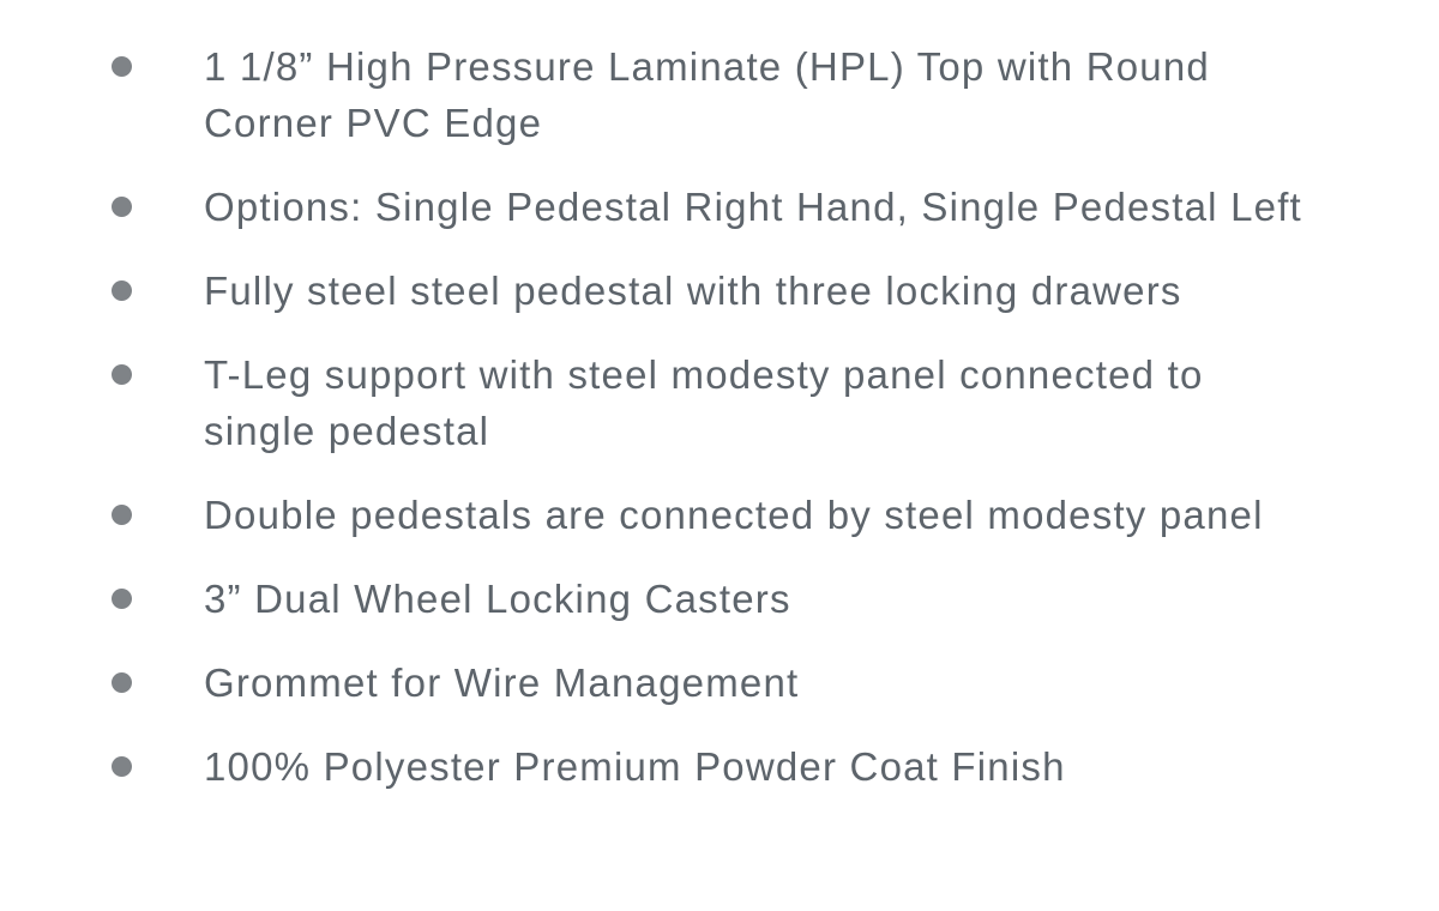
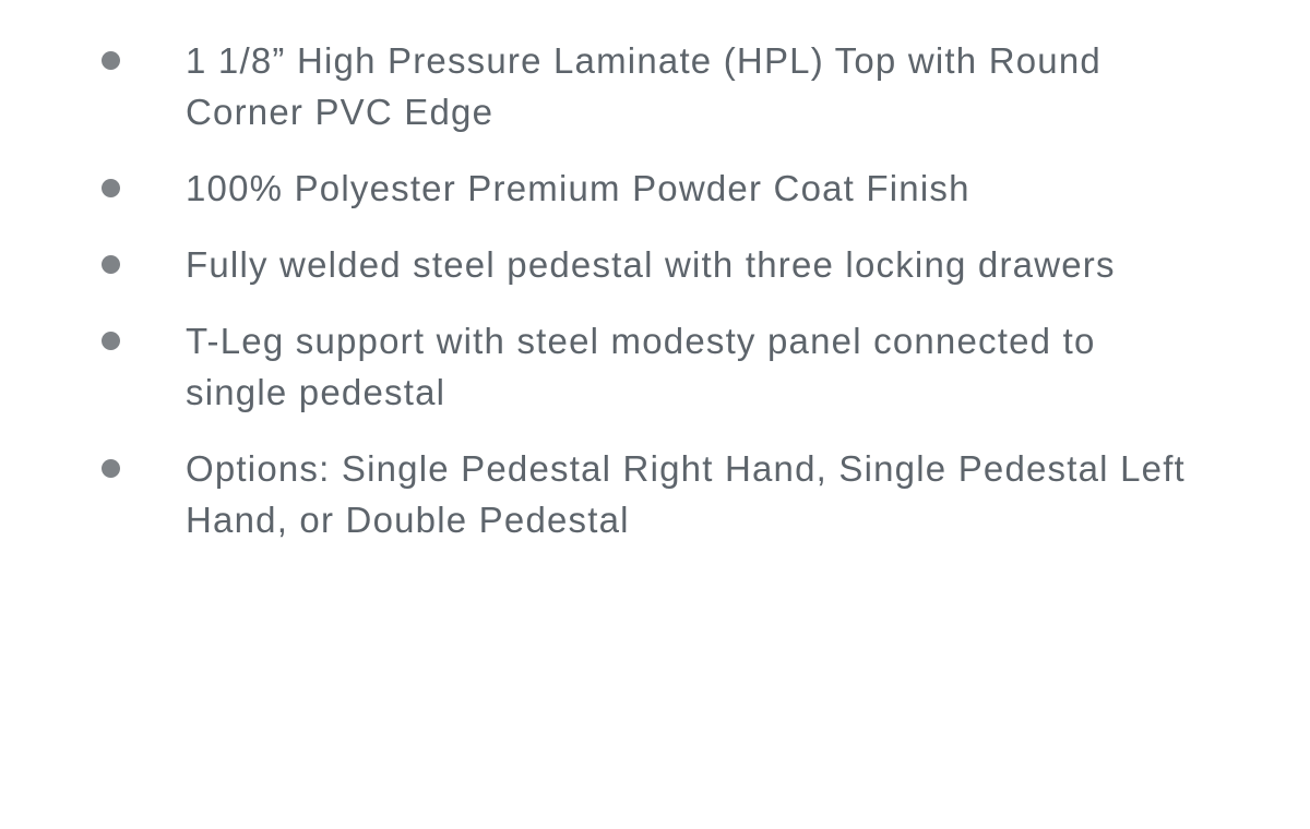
  1 1/8” High Pressure Laminate (HPL) Top with Round
  Corner PVC Edge
- Options: Single Pedestal Right Hand, Single Pedestal Left
+ 100% Polyester Premium Powder Coat Finish
- Fully steel steel pedestal with three locking drawers
+ Fully welded steel pedestal with three locking drawers
  T-Leg support with steel modesty panel connected to
  single pedestal
- Double pedestals are connected by steel modesty panel
- 3” Dual Wheel Locking Casters
- Grommet for Wire Management
- 100% Polyester Premium Powder Coat Finish
+ Options: Single Pedestal Right Hand, Single Pedestal Left
+ Hand, or Double Pedestal
